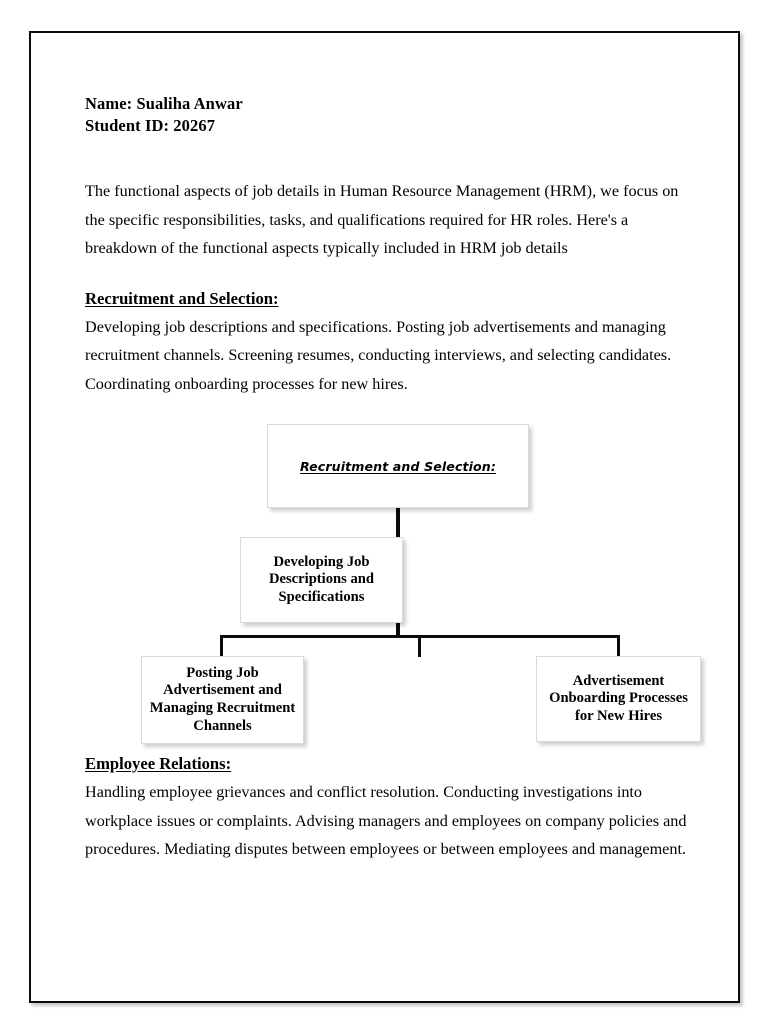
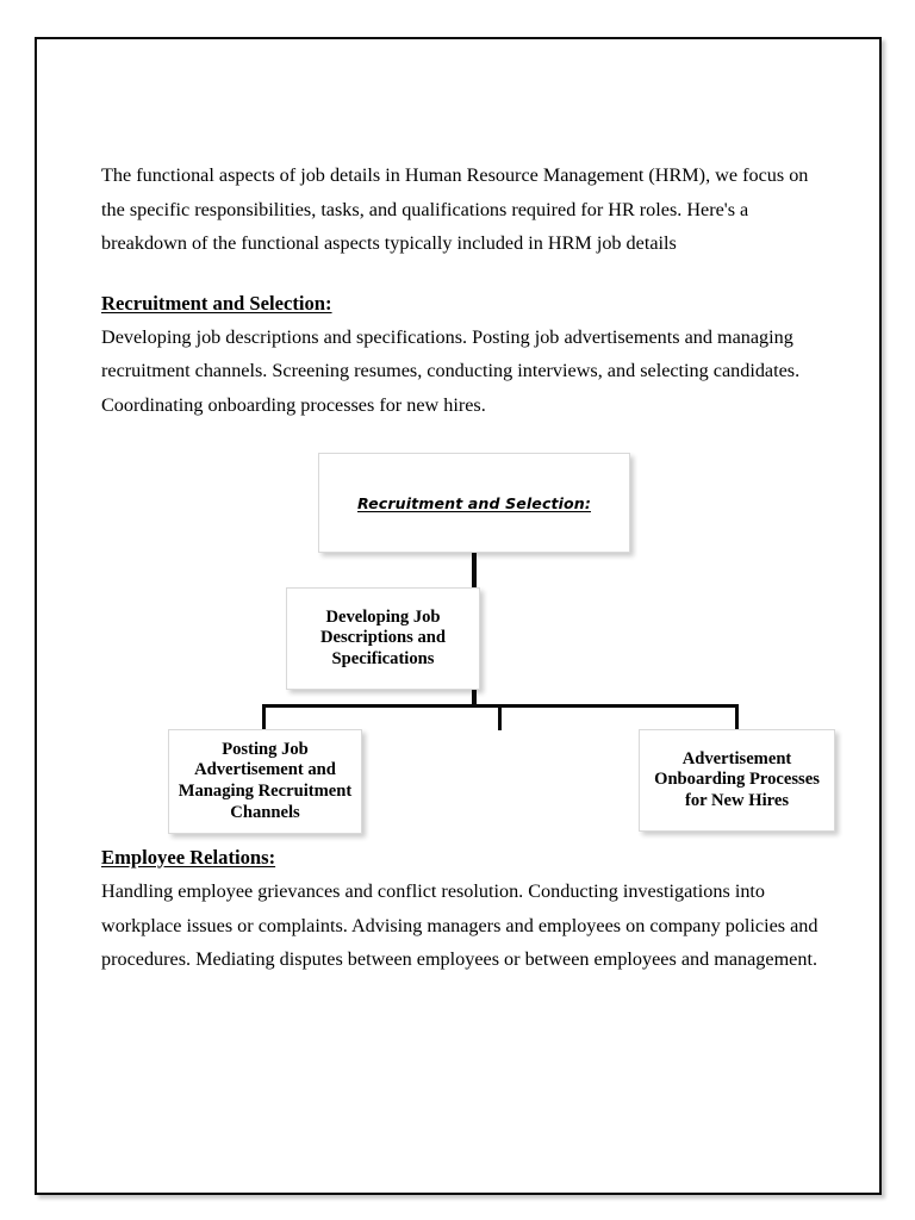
- Name: Sualiha Anwar
- Student ID: 20267
  The functional aspects of job details in Human Resource Management (HRM), we focus on the specific responsibilities, tasks, and qualifications required for HR roles. Here's a breakdown of the functional aspects typically included in HRM job details
  Recruitment and Selection:
  Developing job descriptions and specifications. Posting job advertisements and managing recruitment channels. Screening resumes, conducting interviews, and selecting candidates. Coordinating onboarding processes for new hires.
  Recruitment and Selection:
  Developing Job Descriptions and Specifications
  Posting Job Advertisement and Managing Recruitment Channels
  Advertisement Onboarding Processes for New Hires
  Employee Relations:
  Handling employee grievances and conflict resolution. Conducting investigations into workplace issues or complaints. Advising managers and employees on company policies and procedures. Mediating disputes between employees or between employees and management.
